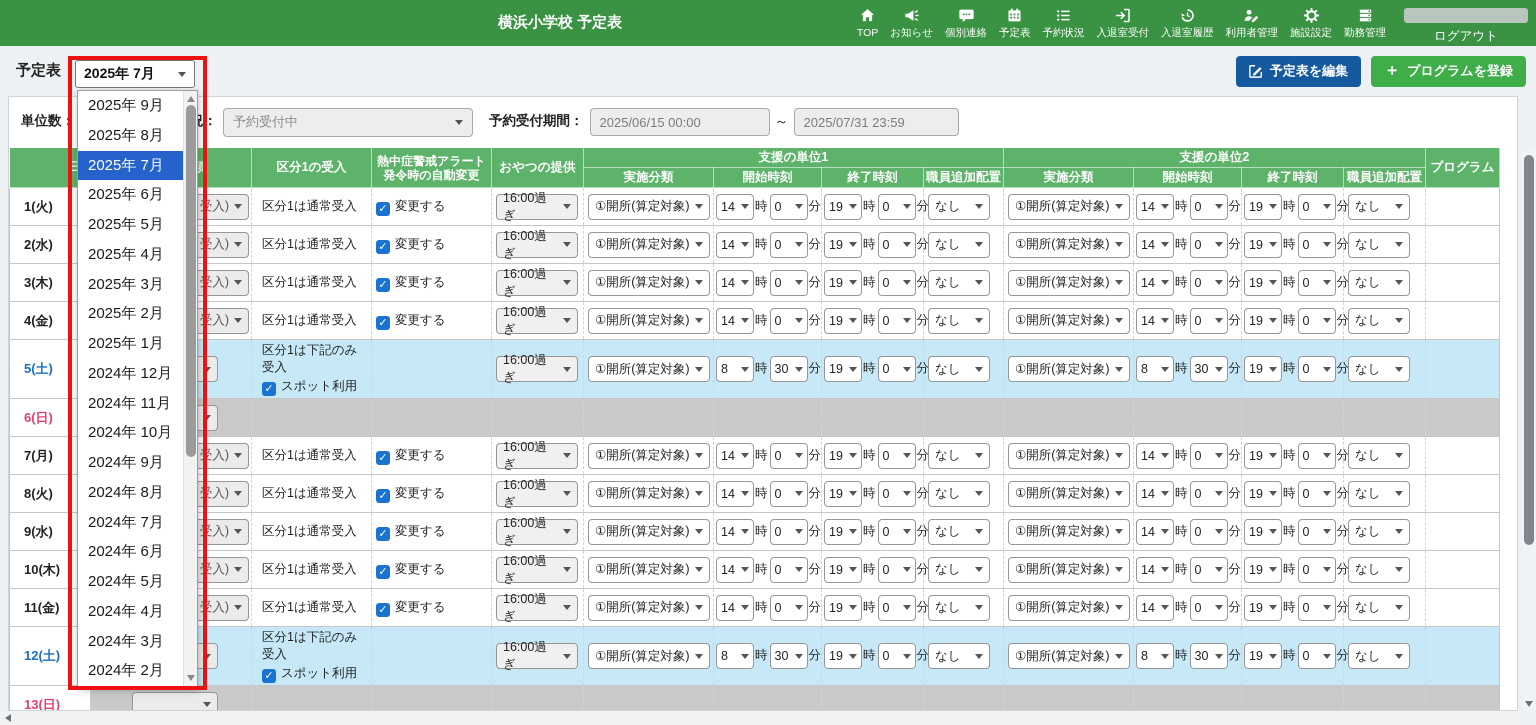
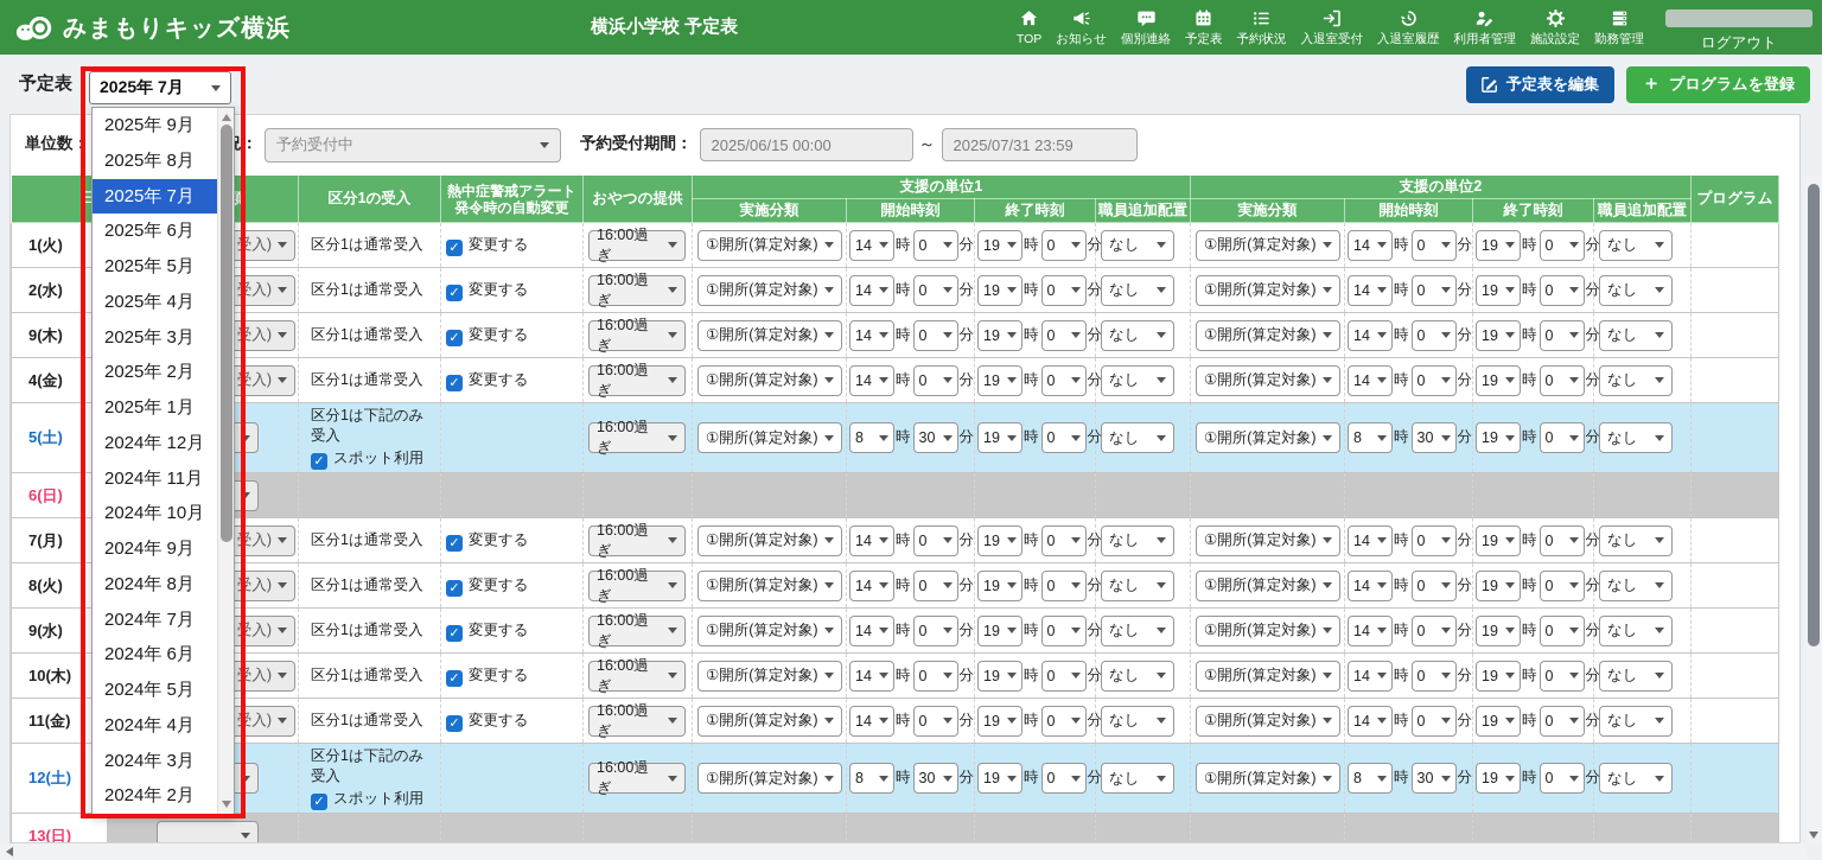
+ みまもりキッズ横浜
  横浜小学校 予定表
  TOP
  お知らせ
  個別連絡
  予定表
  予約状況
  入退室受付
  入退室履歴
  利用者管理
  施設設定
  勤務管理
  ログアウト
  予定表
  予定表を編集
  ＋
  プログラムを登録
  単位数：
  予約受付中
  予約受付期間：
  2025/06/15 00:00
  ～
  2025/07/31 23:59
  日	類	区分1の受入	熱中症警戒アラート 発令時の自動変更	おやつの提供	支援の単位1	支援の単位2	プログラム
  実施分類	開始時刻	終了時刻	職員追加配置	実施分類	開始時刻	終了時刻	職員追加配置
  1(火)	受入)	区分1は通常受入	✓ 変更する	16:00過ぎ	①開所(算定対象)	14 時 0 分	19 時 0 分	なし	①開所(算定対象)	14 時 0 分	19 時 0 分	なし
  2(水)	受入)	区分1は通常受入	✓ 変更する	16:00過ぎ	①開所(算定対象)	14 時 0 分	19 時 0 分	なし	①開所(算定対象)	14 時 0 分	19 時 0 分	なし
- 3(木)	受入)	区分1は通常受入	✓ 変更する	16:00過ぎ	①開所(算定対象)	14 時 0 分	19 時 0 分	なし	①開所(算定対象)	14 時 0 分	19 時 0 分	なし
+ 9(木)	受入)	区分1は通常受入	✓ 変更する	16:00過ぎ	①開所(算定対象)	14 時 0 分	19 時 0 分	なし	①開所(算定対象)	14 時 0 分	19 時 0 分	なし
  4(金)	受入)	区分1は通常受入	✓ 変更する	16:00過ぎ	①開所(算定対象)	14 時 0 分	19 時 0 分	なし	①開所(算定対象)	14 時 0 分	19 時 0 分	なし
  5(土)		区分1は下記のみ受入 ✓ スポット利用		16:00過ぎ	①開所(算定対象)	8 時 30 分	19 時 0 分	なし	①開所(算定対象)	8 時 30 分	19 時 0 分	なし
  6(日)
  7(月)	受入)	区分1は通常受入	✓ 変更する	16:00過ぎ	①開所(算定対象)	14 時 0 分	19 時 0 分	なし	①開所(算定対象)	14 時 0 分	19 時 0 分	なし
  8(火)	受入)	区分1は通常受入	✓ 変更する	16:00過ぎ	①開所(算定対象)	14 時 0 分	19 時 0 分	なし	①開所(算定対象)	14 時 0 分	19 時 0 分	なし
  9(水)	受入)	区分1は通常受入	✓ 変更する	16:00過ぎ	①開所(算定対象)	14 時 0 分	19 時 0 分	なし	①開所(算定対象)	14 時 0 分	19 時 0 分	なし
  10(木)	受入)	区分1は通常受入	✓ 変更する	16:00過ぎ	①開所(算定対象)	14 時 0 分	19 時 0 分	なし	①開所(算定対象)	14 時 0 分	19 時 0 分	なし
  11(金)	受入)	区分1は通常受入	✓ 変更する	16:00過ぎ	①開所(算定対象)	14 時 0 分	19 時 0 分	なし	①開所(算定対象)	14 時 0 分	19 時 0 分	なし
  12(土)		区分1は下記のみ受入 ✓ スポット利用		16:00過ぎ	①開所(算定対象)	8 時 30 分	19 時 0 分	なし	①開所(算定対象)	8 時 30 分	19 時 0 分	なし
  13(日)
  2025年 7月
  2025年 9月
  2025年 8月
  2025年 7月
  2025年 6月
  2025年 5月
  2025年 4月
  2025年 3月
  2025年 2月
  2025年 1月
  2024年 12月
  2024年 11月
  2024年 10月
  2024年 9月
  2024年 8月
  2024年 7月
  2024年 6月
  2024年 5月
  2024年 4月
  2024年 3月
  2024年 2月
